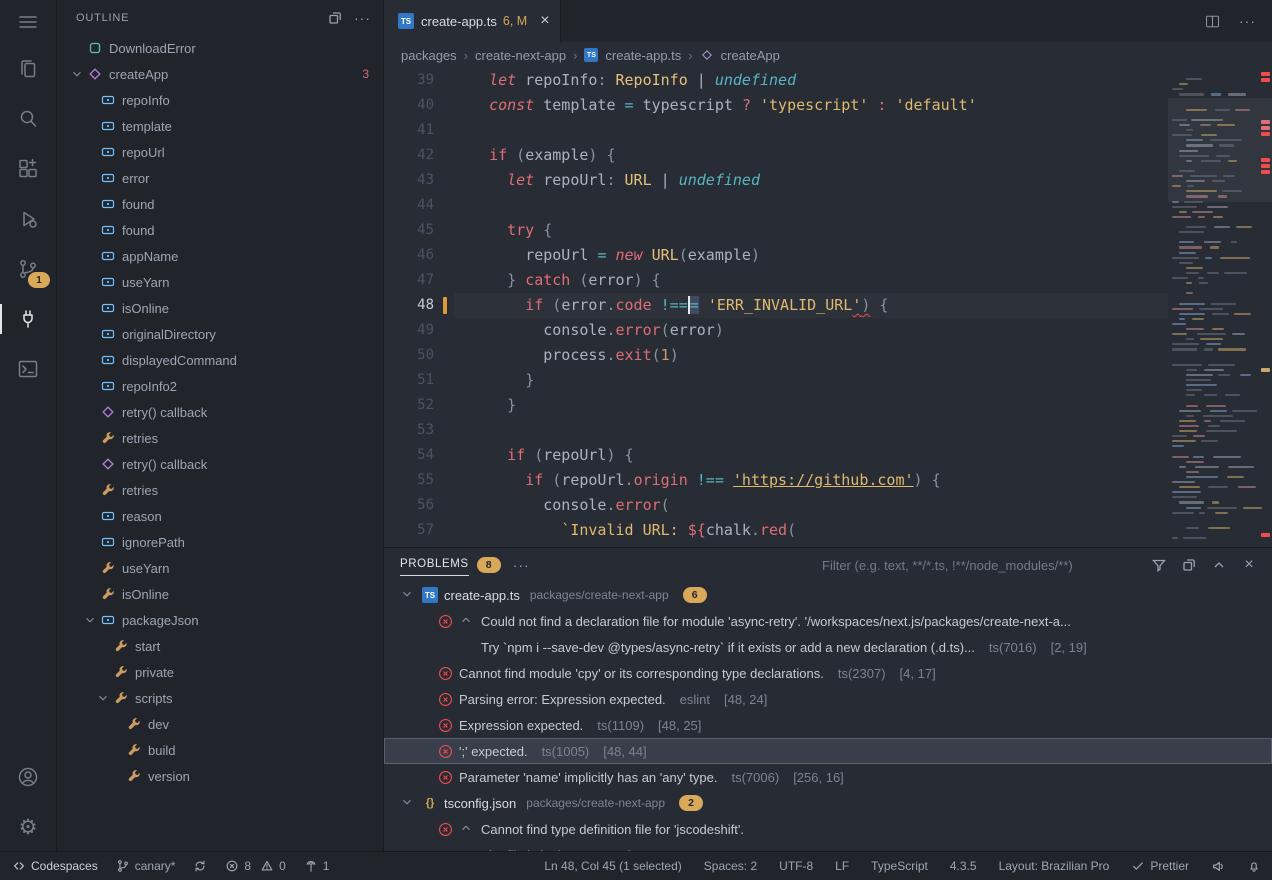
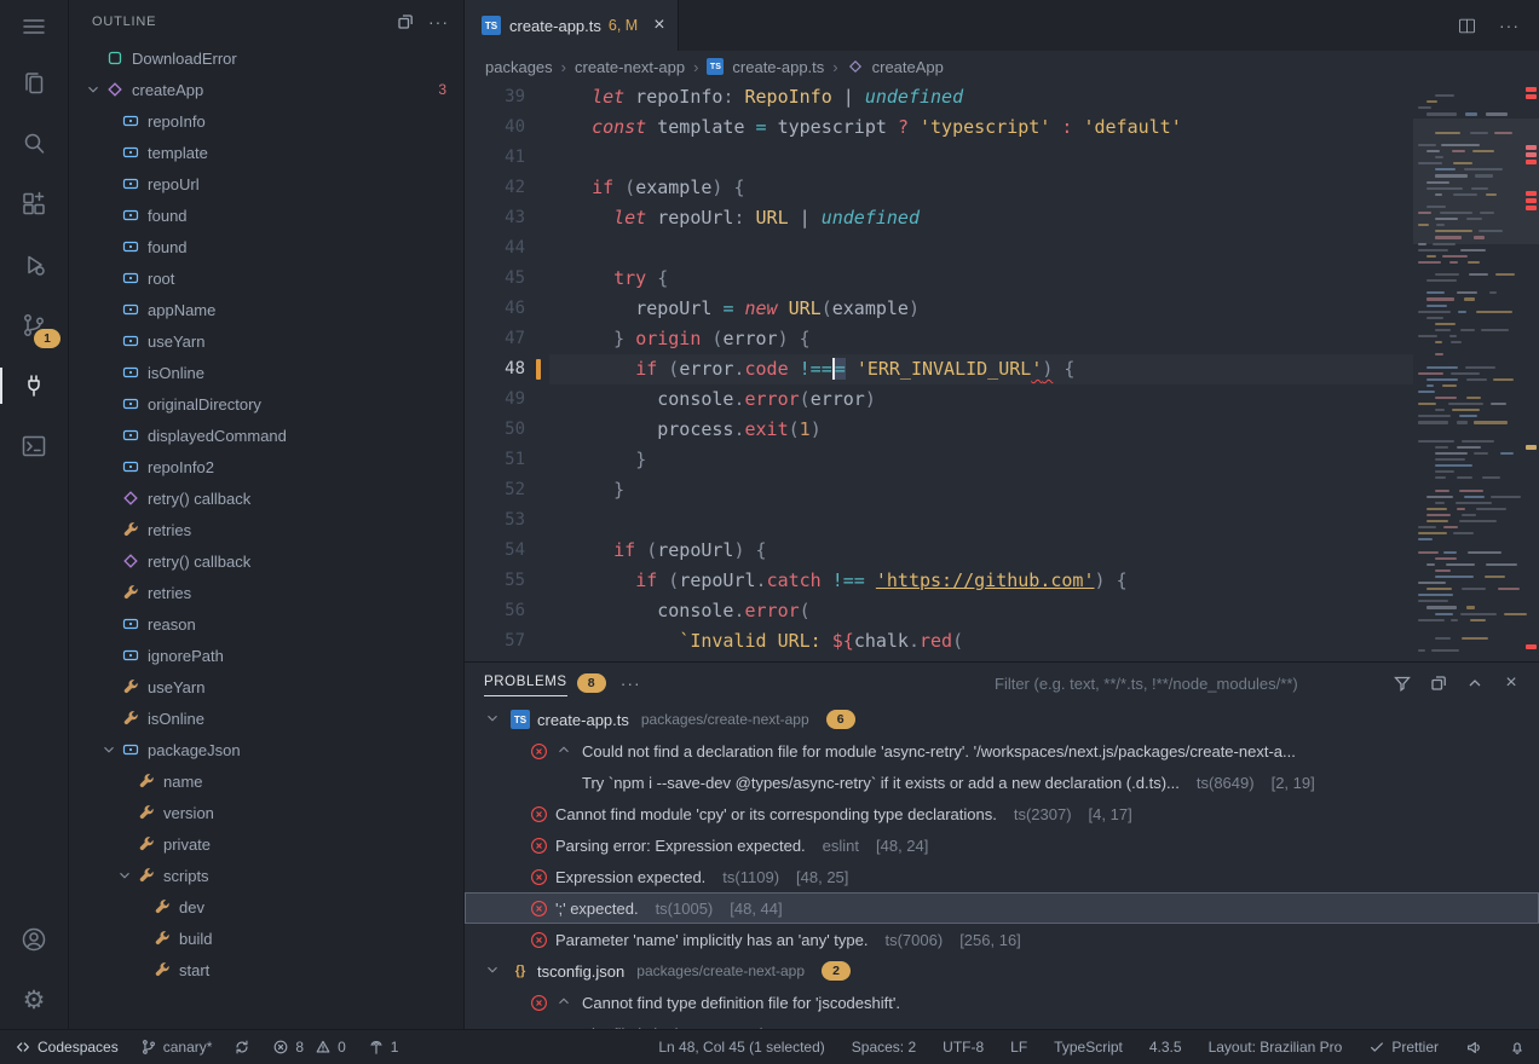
  1
  ⚙
  OUTLINE
  ···
  DownloadError
  createApp
  3
  repoInfo
  template
  repoUrl
- error
  found
  found
+ root
  appName
  useYarn
  isOnline
  originalDirectory
  displayedCommand
  repoInfo2
  retry() callback
  retries
  retry() callback
  retries
  reason
  ignorePath
  useYarn
  isOnline
  packageJson
+ name
- start
+ version
  private
  scripts
  dev
  build
- version
+ start
  TS
  create-app.ts
  6, M
  ×
  ···
  packages
  ›
  create-next-app
  ›
  create-app.ts
  ›
  createApp
  39
  let repoInfo: RepoInfo | undefined
  40
  const template = typescript ? 'typescript' : 'default'
  41
  42
  if (example) {
  43
  let repoUrl: URL | undefined
  44
  45
  try {
  46
  repoUrl = new URL(example)
  47
- } catch (error) {
+ } origin (error) {
  48
  if (error.code !=== 'ERR_INVALID_URL') {
  49
  console.error(error)
  50
  process.exit(1)
  51
  }
  52
  }
  53
  54
  if (repoUrl) {
  55
- if (repoUrl.origin !== 'https://github.com') {
+ if (repoUrl.catch !== 'https://github.com') {
  56
  console.error(
  57
  `Invalid URL: ${chalk.red(
  PROBLEMS
  8
  ···
  Filter (e.g. text, **/*.ts, !**/node_modules/**)
  ×
  TS
  create-app.ts
  packages/create-next-app
  6
  Could not find a declaration file for module 'async-retry'. '/workspaces/next.js/packages/create-next-a...
  Try `npm i --save-dev @types/async-retry` if it exists or add a new declaration (.d.ts)...
- ts(7016)
+ ts(8649)
  [2, 19]
  Cannot find module 'cpy' or its corresponding type declarations.
  ts(2307)
  [4, 17]
  Parsing error: Expression expected.
  eslint
  [48, 24]
  Expression expected.
  ts(1109)
  [48, 25]
  ';' expected.
  ts(1005)
  [48, 44]
  Parameter 'name' implicitly has an 'any' type.
  ts(7006)
  [256, 16]
  {}
  tsconfig.json
  packages/create-next-app
  2
  Cannot find type definition file for 'jscodeshift'.
  Codespaces
  canary*
  8
  0
  1
  Ln 48, Col 45 (1 selected)
  Spaces: 2
  UTF-8
  LF
  TypeScript
  4.3.5
  Layout: Brazilian Pro
  Prettier
